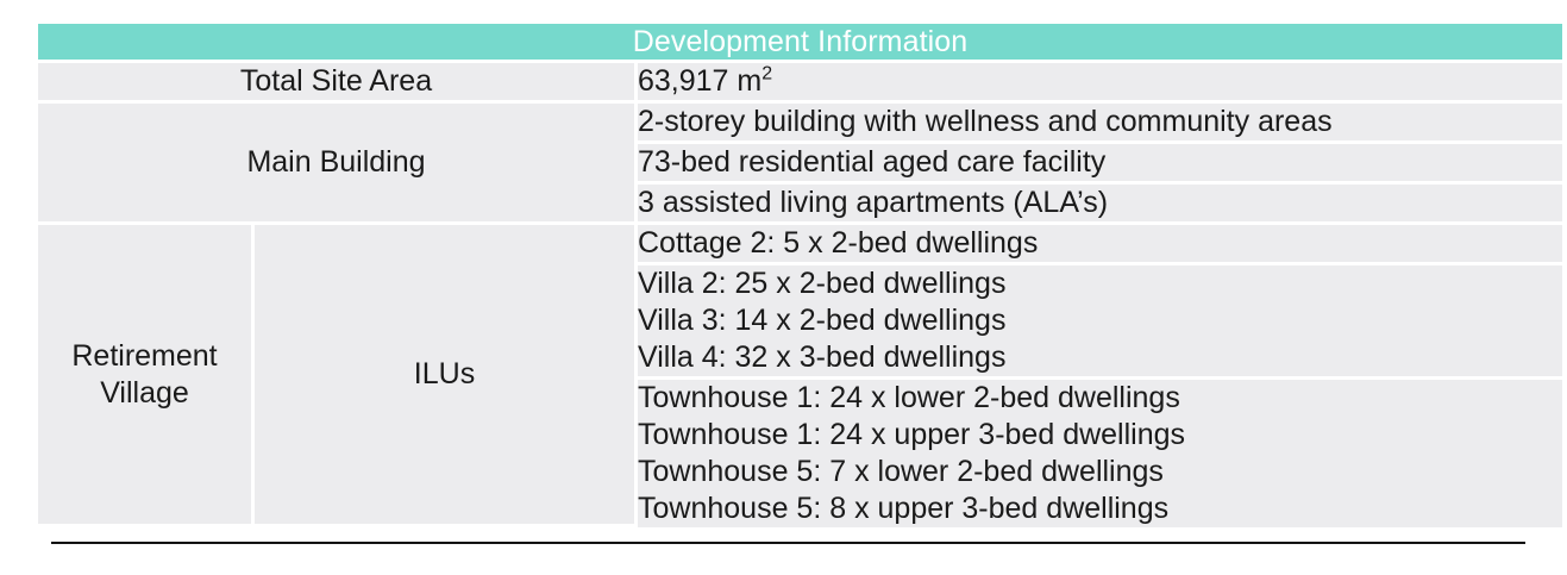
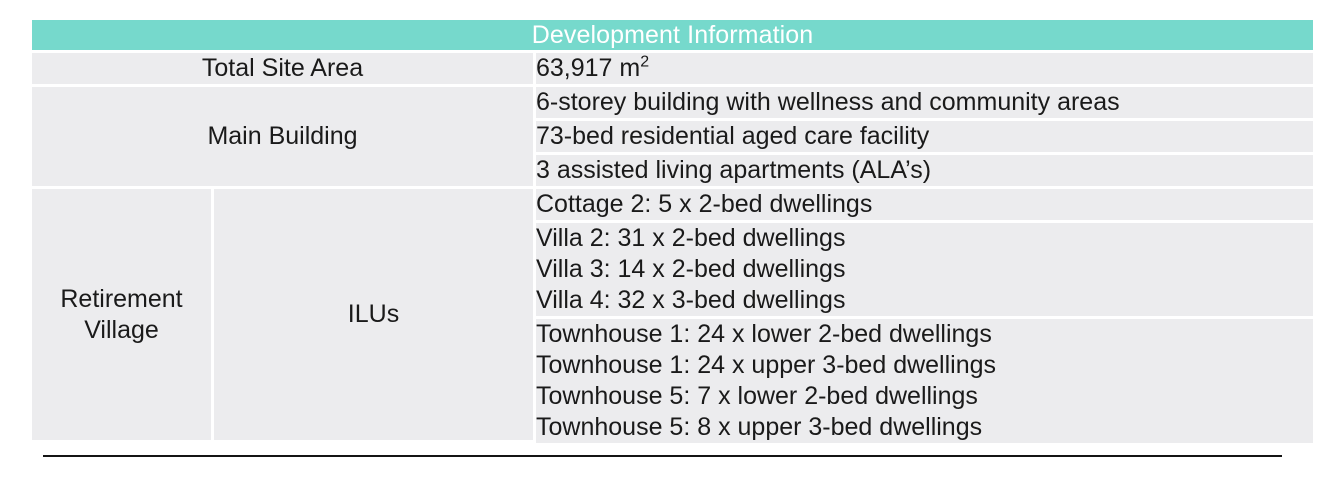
  Development Information
  Total Site Area	63,917 m2
- Main Building	2-storey building with wellness and community areas
+ Main Building	6-storey building with wellness and community areas
  73-bed residential aged care facility
  3 assisted living apartments (ALA’s)
  Retirement Village	ILUs	Cottage 2: 5 x 2-bed dwellings
- Villa 2: 25 x 2-bed dwellings Villa 3: 14 x 2-bed dwellings Villa 4: 32 x 3-bed dwellings
+ Villa 2: 31 x 2-bed dwellings Villa 3: 14 x 2-bed dwellings Villa 4: 32 x 3-bed dwellings
  Townhouse 1: 24 x lower 2-bed dwellings Townhouse 1: 24 x upper 3-bed dwellings Townhouse 5: 7 x lower 2-bed dwellings Townhouse 5: 8 x upper 3-bed dwellings
